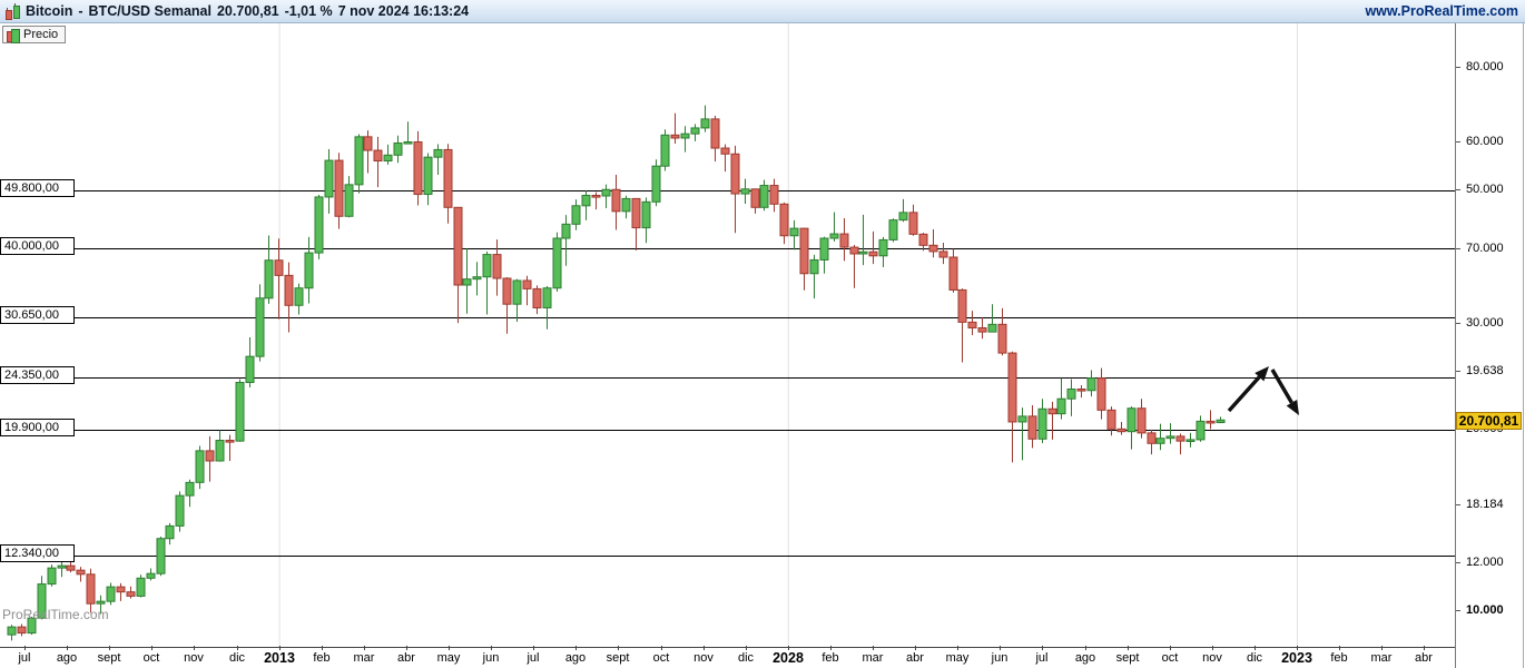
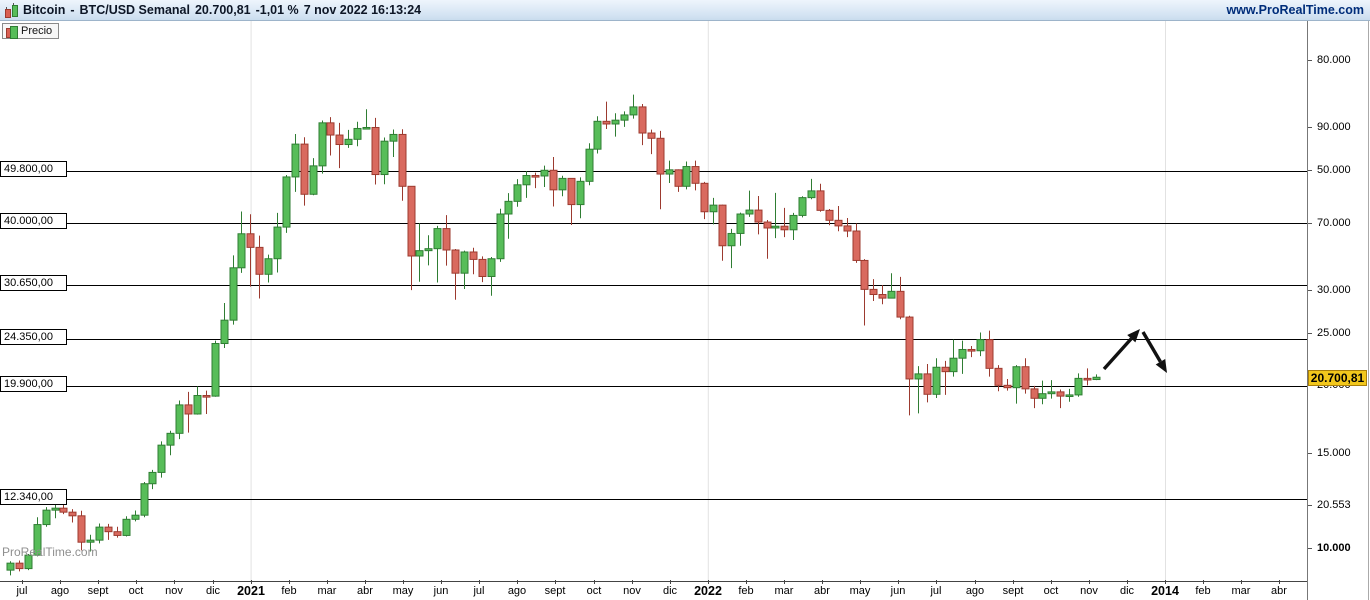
  Bitcoin
  -
  BTC/USD Semanal
  20.700,81
  -1,01 %
- 7 nov 2024 16:13:24
+ 7 nov 2022 16:13:24
  www.ProRealTime.com
  Precio
  49.800,00
  40.000,00
  30.650,00
  24.350,00
  19.900,00
  12.340,00
  80.000
- 60.000
+ 90.000
  50.000
  70.000
  30.000
- 19.638
+ 25.000
- 18.184
+ 15.000
- 12.000
+ 20.553
  10.000
  20.700,81
  jul
  ago
  sept
  oct
  nov
  dic
- 2013
+ 2021
  feb
  mar
  abr
  may
  jun
  jul
  ago
  sept
  oct
  nov
  dic
- 2028
+ 2022
  feb
  mar
  abr
  may
  jun
  jul
  ago
  sept
  oct
  nov
  dic
- 2023
+ 2014
  feb
  mar
  abr
  ProRealTime.com
